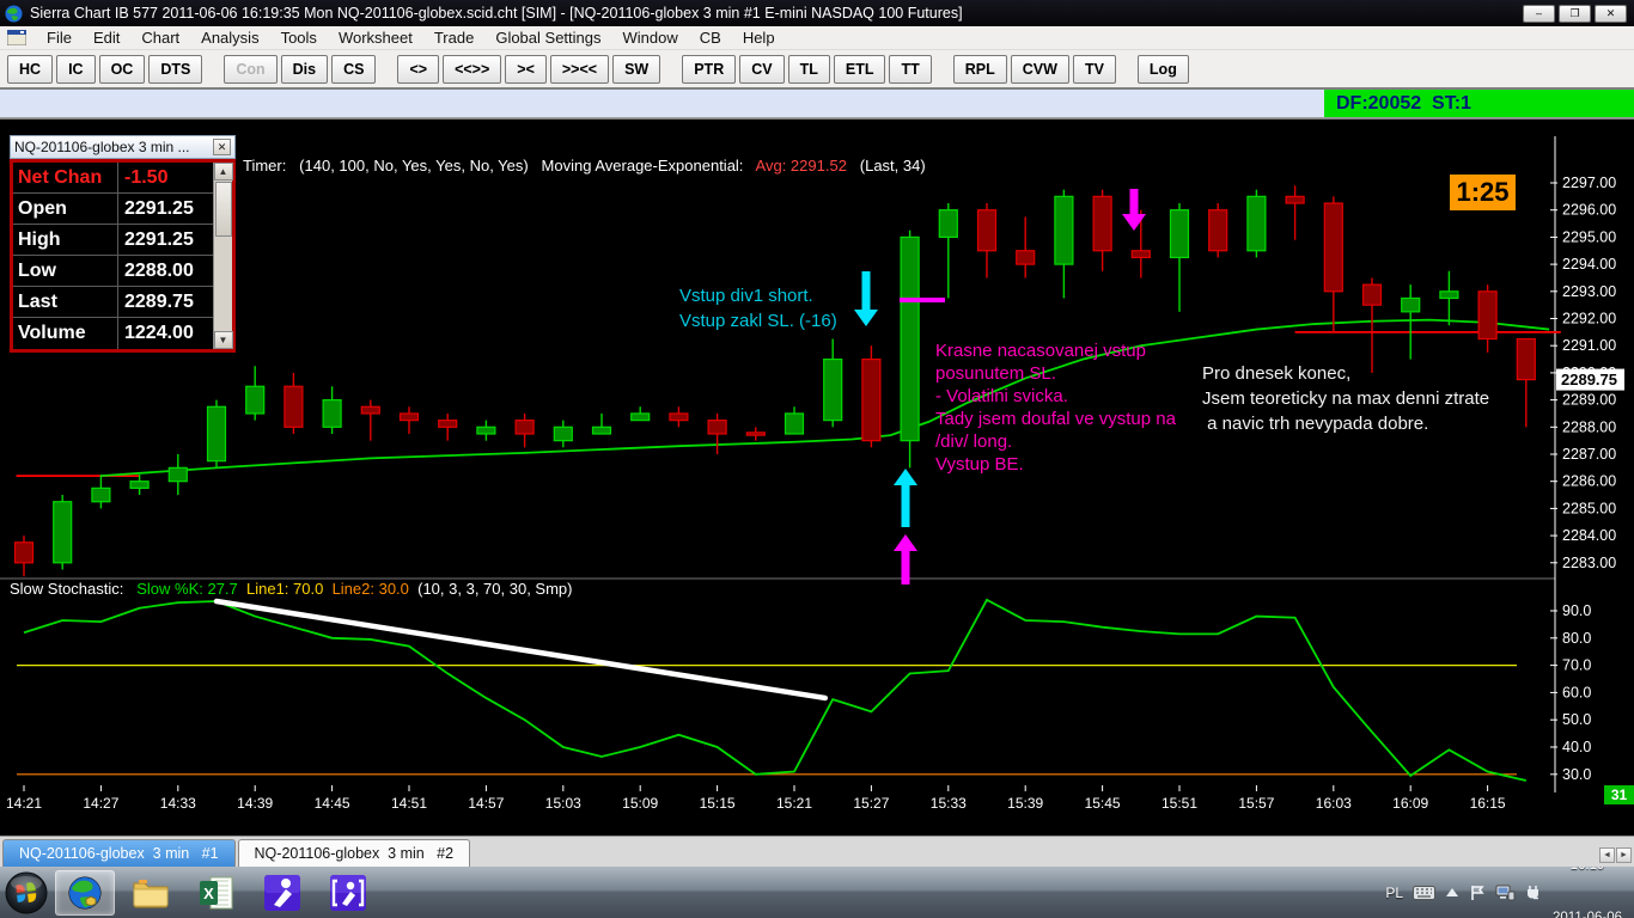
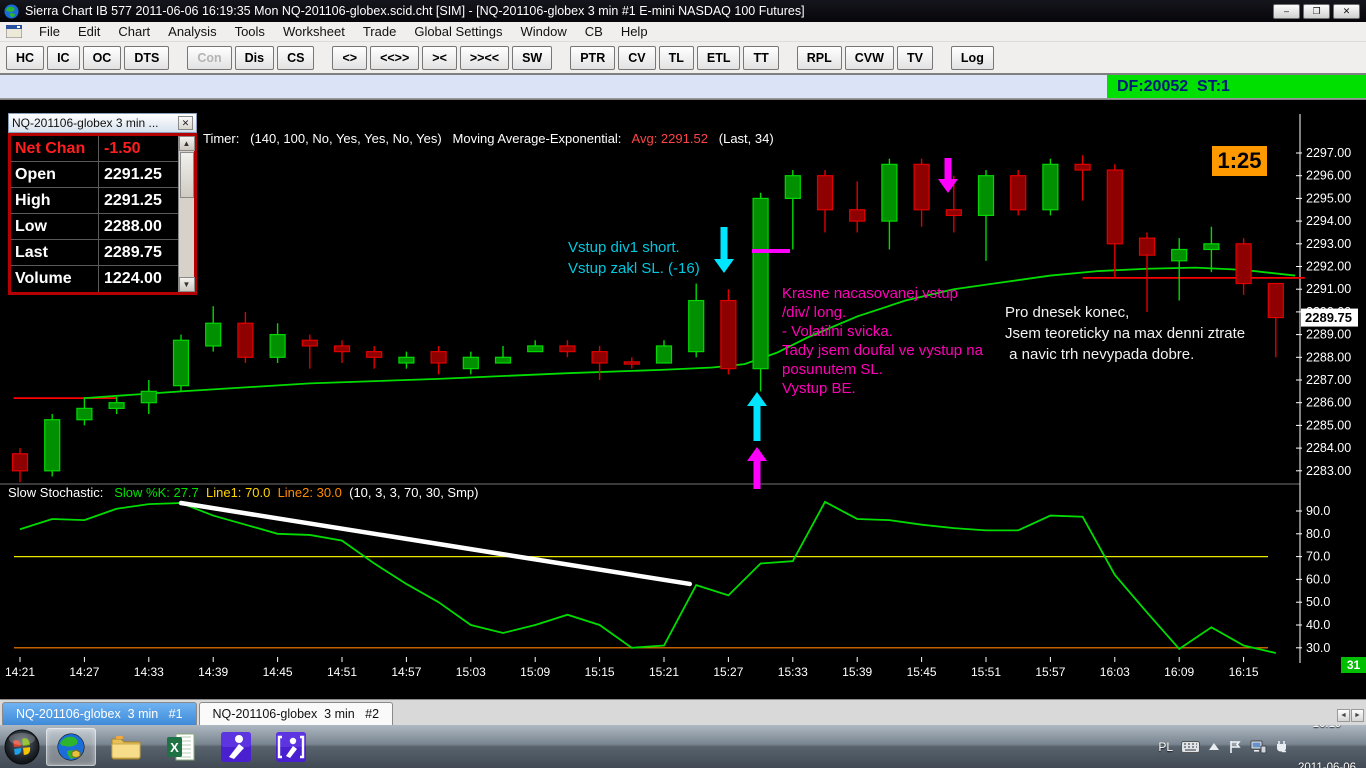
  Sierra Chart IB 577 2011-06-06 16:19:35 Mon NQ-201106-globex.scid.cht [SIM] - [NQ-201106-globex 3 min #1 E-mini NASDAQ 100 Futures]
  –
  ❐
  ✕
  File
  Edit
  Chart
  Analysis
  Tools
  Worksheet
  Trade
  Global Settings
  Window
  CB
  Help
  HC
  IC
  OC
  DTS
  Con
  Dis
  CS
  <>
  <<>>
  ><
  >><<
  SW
  PTR
  CV
  TL
  ETL
  TT
  RPL
  CVW
  TV
  Log
  DF:20052 ST:1
  2297.00
  2296.00
  2295.00
  2294.00
  2293.00
  2292.00
  2291.00
  2289.00
  2288.00
  2287.00
  2286.00
  2285.00
  2284.00
  2283.00
  90.0
  80.0
  70.0
  60.0
  50.0
  40.0
  30.0
  14:21
  14:27
  14:33
  14:39
  14:45
  14:51
  14:57
  15:03
  15:09
  15:15
  15:21
  15:27
  15:33
  15:39
  15:45
  15:51
  15:57
  16:03
  16:09
  16:15
  2289.75
  Timer: (140, 100, No, Yes, Yes, No, Yes) Moving Average-Exponential: Avg: 2291.52 (Last, 34)
  Slow Stochastic: Slow %K: 27.7 Line1: 70.0 Line2: 30.0 (10, 3, 3, 70, 30, Smp)
  1:25
  31
  Vstup div1 short.
  Vstup zakl SL. (-16)
  Krasne nacasovanej vstup
- posunutem SL.
+ /div/ long.
  - Volatilni svicka.
  Tady jsem doufal ve vystup na
- /div/ long.
+ posunutem SL.
  Vystup BE.
  Pro dnesek konec,
  Jsem teoreticky na max denni ztrate
  a navic trh nevypada dobre.
  NQ-201106-globex 3 min ...
  ✕
  Net Chan
  -1.50
  Open
  2291.25
  High
  2291.25
  Low
  2288.00
  Last
  2289.75
  Volume
  1224.00
  ▲
  ▼
  NQ-201106-globex 3 min #1
  NQ-201106-globex 3 min #2
  X
  PL
